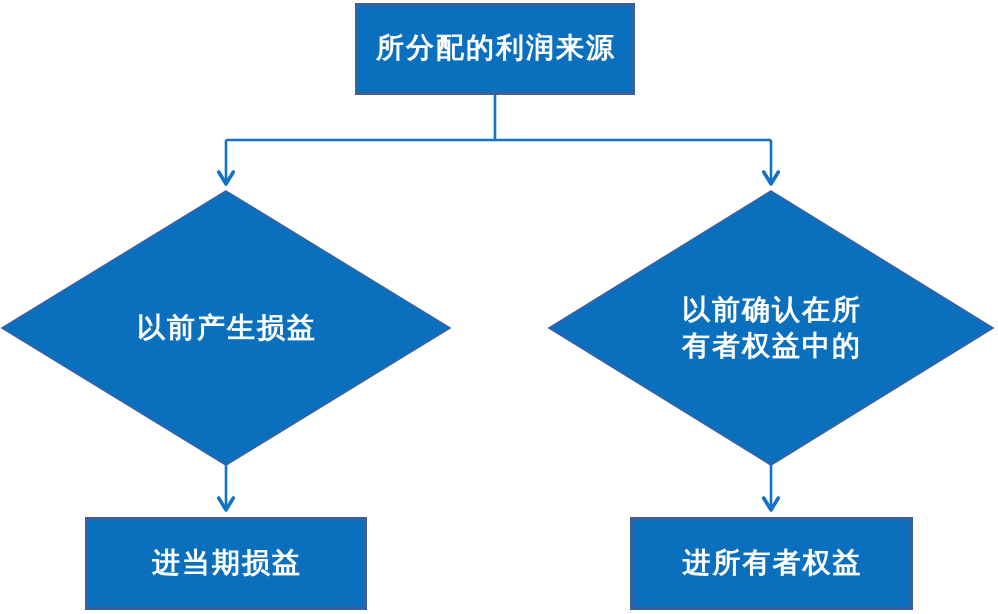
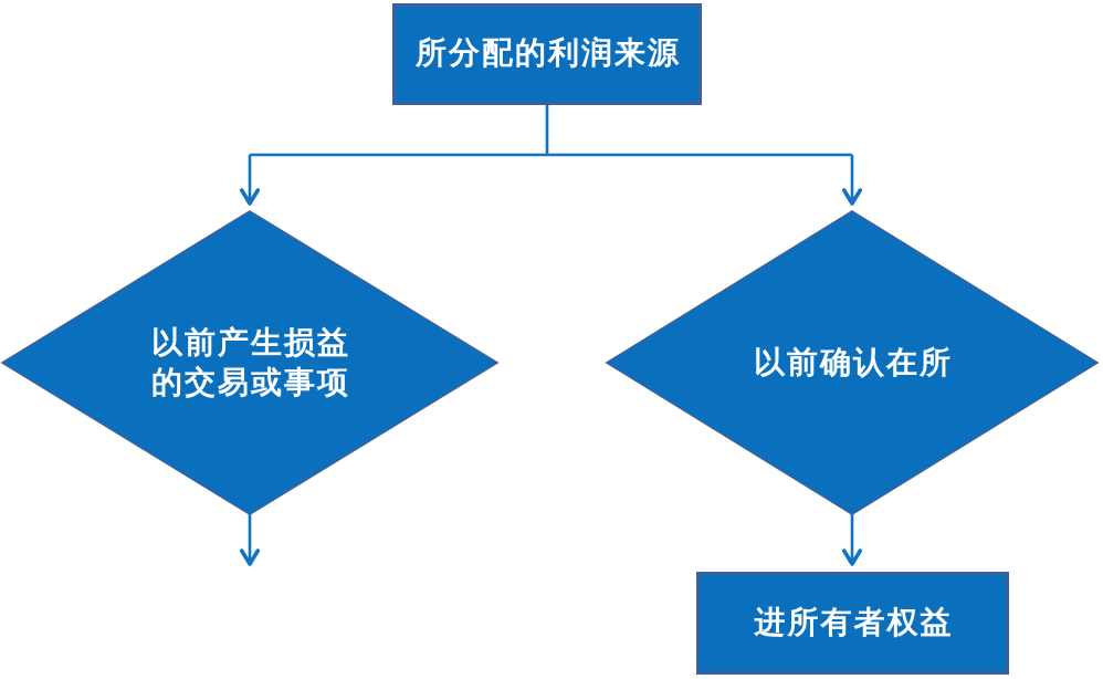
  所分配的利润来源
  以前产生损益
+ 的交易或事项
  以前确认在所
- 有者权益中的
- 进当期损益
  进所有者权益
